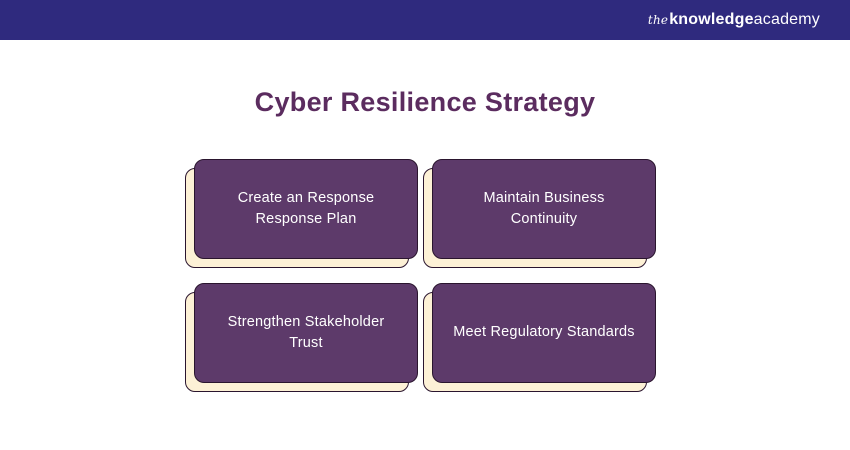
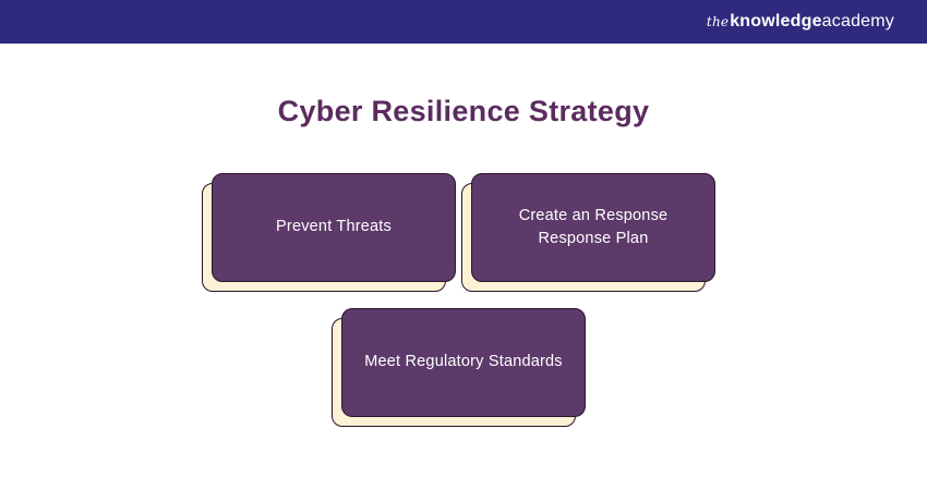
  the
  knowledge
  academy
  Cyber Resilience Strategy
+ Prevent Threats
  Create an Response Response Plan
- Maintain Business Continuity
- Strengthen Stakeholder Trust
  Meet Regulatory Standards
